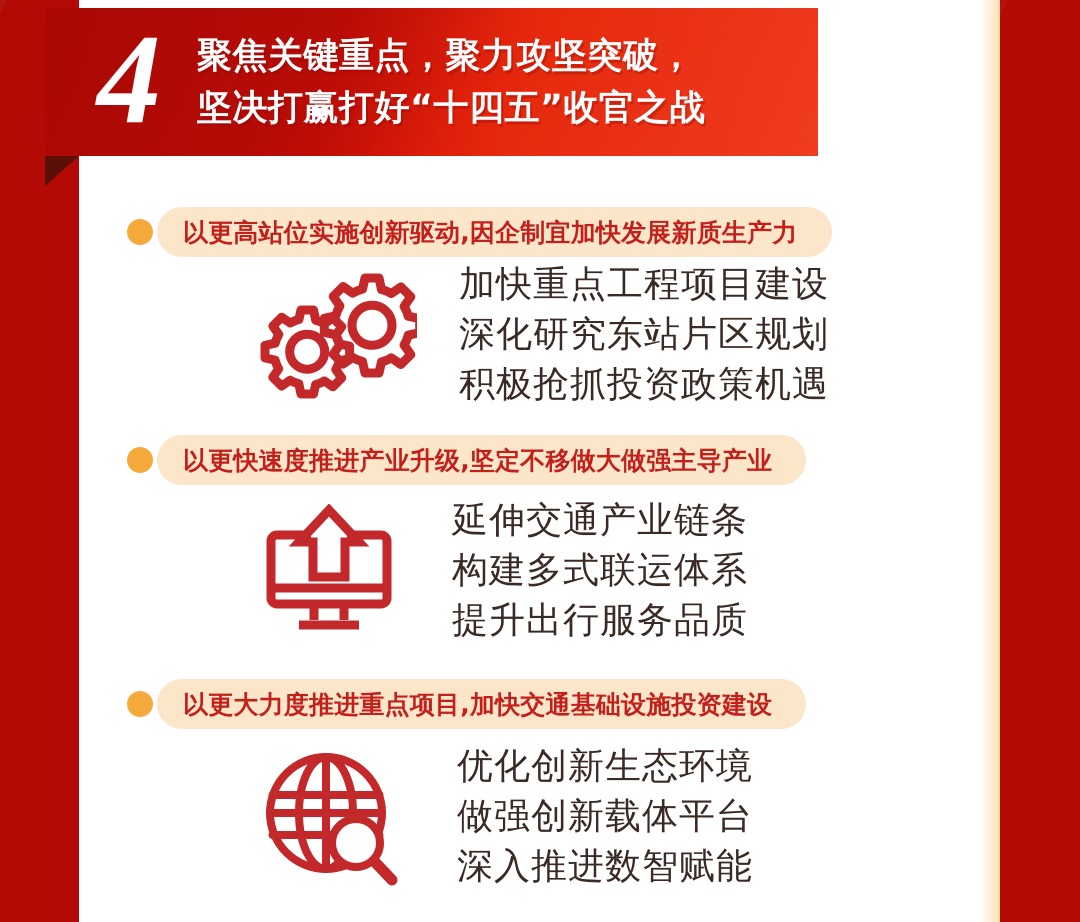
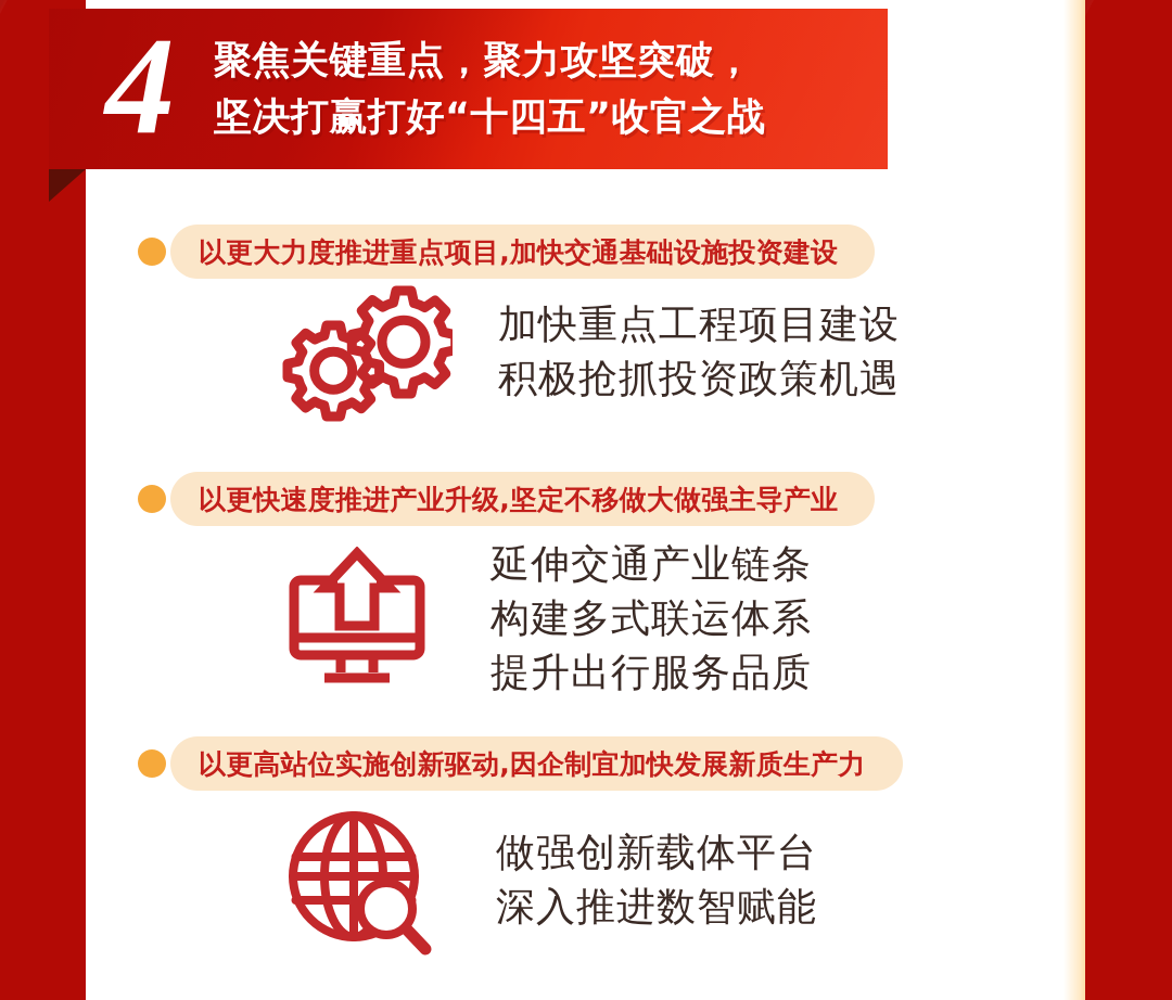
  4
  聚焦关键重点，聚力攻坚突破，
  坚决打赢打好“十四五”收官之战
- 以更高站位实施创新驱动,因企制宜加快发展新质生产力
+ 以更大力度推进重点项目,加快交通基础设施投资建设
  加快重点工程项目建设
- 深化研究东站片区规划
  积极抢抓投资政策机遇
  以更快速度推进产业升级,坚定不移做大做强主导产业
  延伸交通产业链条
  构建多式联运体系
  提升出行服务品质
- 以更大力度推进重点项目,加快交通基础设施投资建设
+ 以更高站位实施创新驱动,因企制宜加快发展新质生产力
- 优化创新生态环境
  做强创新载体平台
  深入推进数智赋能
